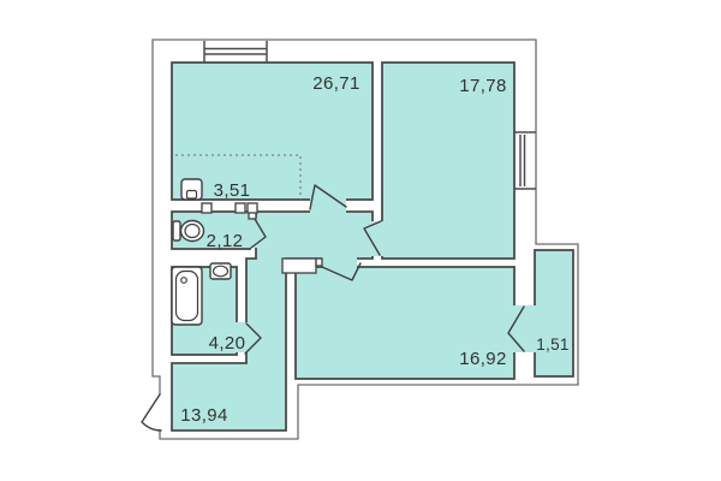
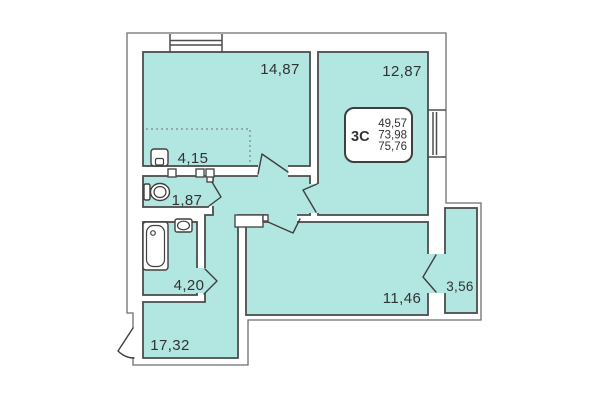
- 26,71
+ 14,87
- 17,78
+ 12,87
- 3,51
+ 4,15
- 2,12
+ 1,87
  4,20
- 13,94
+ 17,32
- 16,92
+ 11,46
- 1,51
+ 3,56
+ 3С
+ 49,57
+ 73,98
+ 75,76
